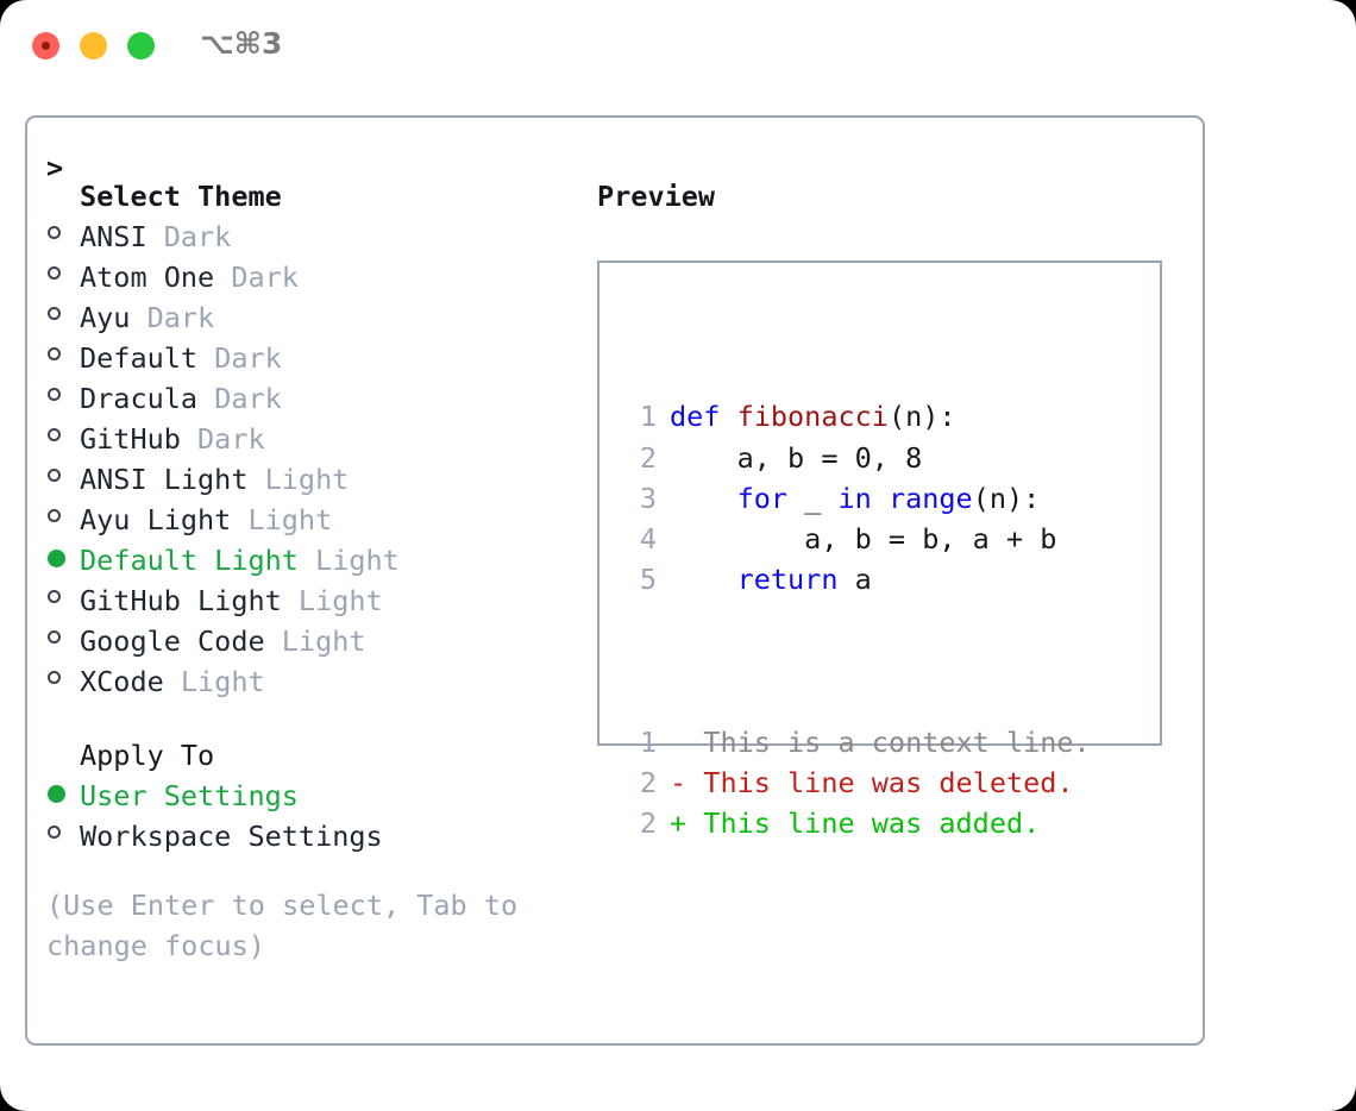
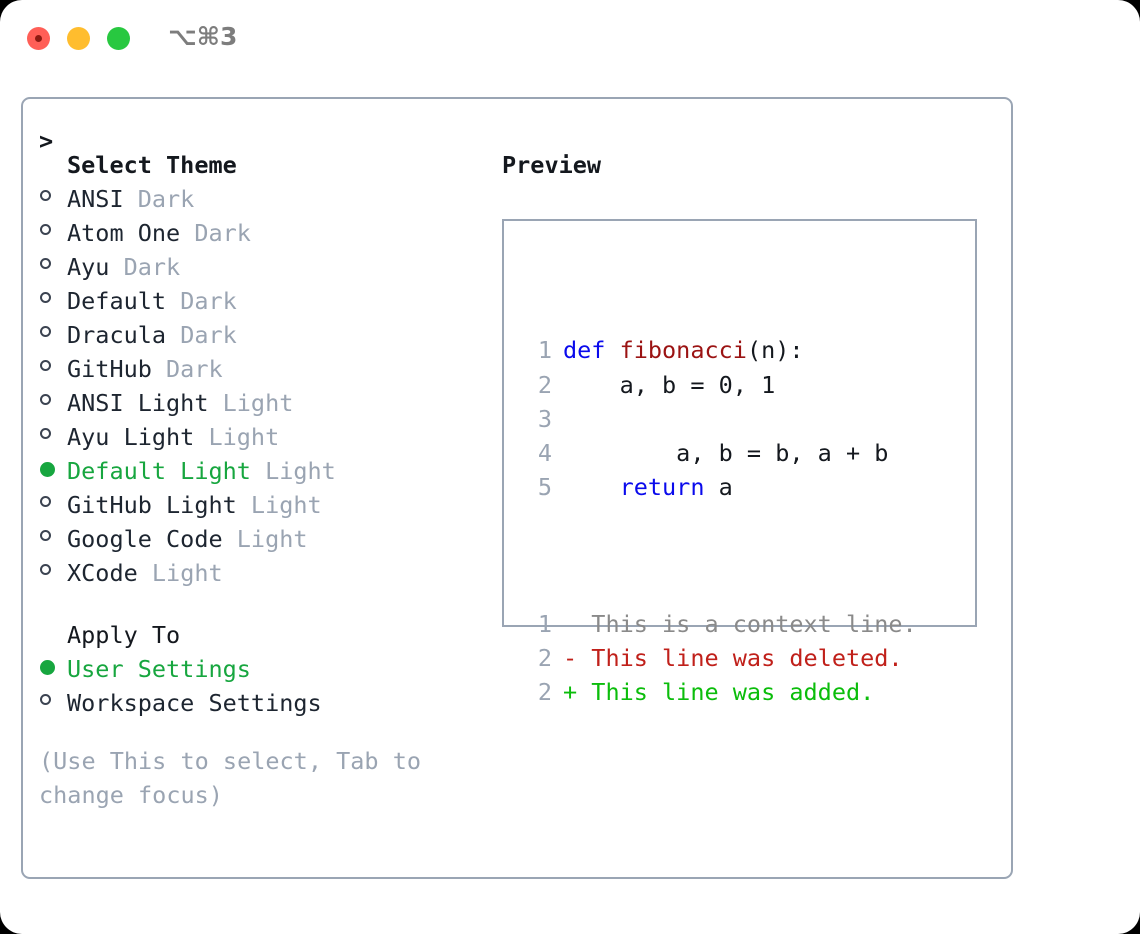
  ⌥⌘3
  >
  Select Theme
  ANSI
  Dark
  Atom One
  Dark
  Ayu
  Dark
  Default
  Dark
  Dracula
  Dark
  GitHub
  Dark
  ANSI Light
  Light
  Ayu Light
  Light
  Default Light
  Light
  GitHub Light
  Light
  Google Code
  Light
  XCode
  Light
  Apply To
  User Settings
  Workspace Settings
- (Use Enter to select, Tab to change focus)
+ (Use This to select, Tab to change focus)
  Preview
  1
  def fibonacci(n):
  2
- a, b = 0, 8
+ a, b = 0, 1
  3
- for _ in range(n):
  4
  a, b = b, a + b
  5
  return a
  1
  This is a context line.
  2
  - This line was deleted.
  2
  + This line was added.
